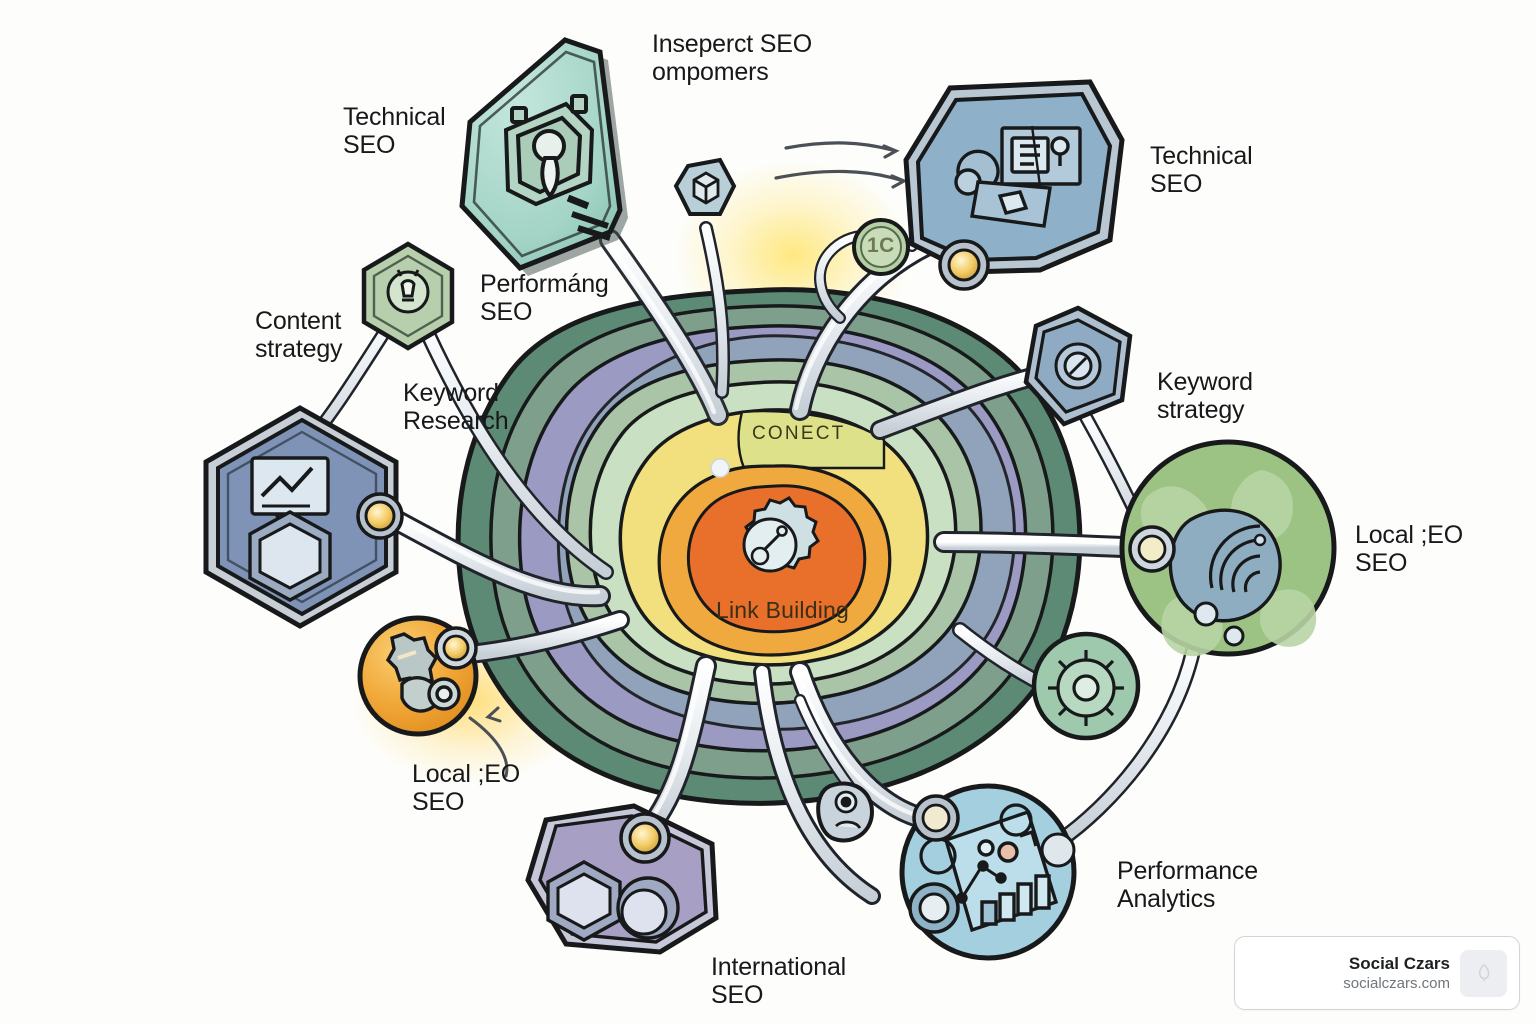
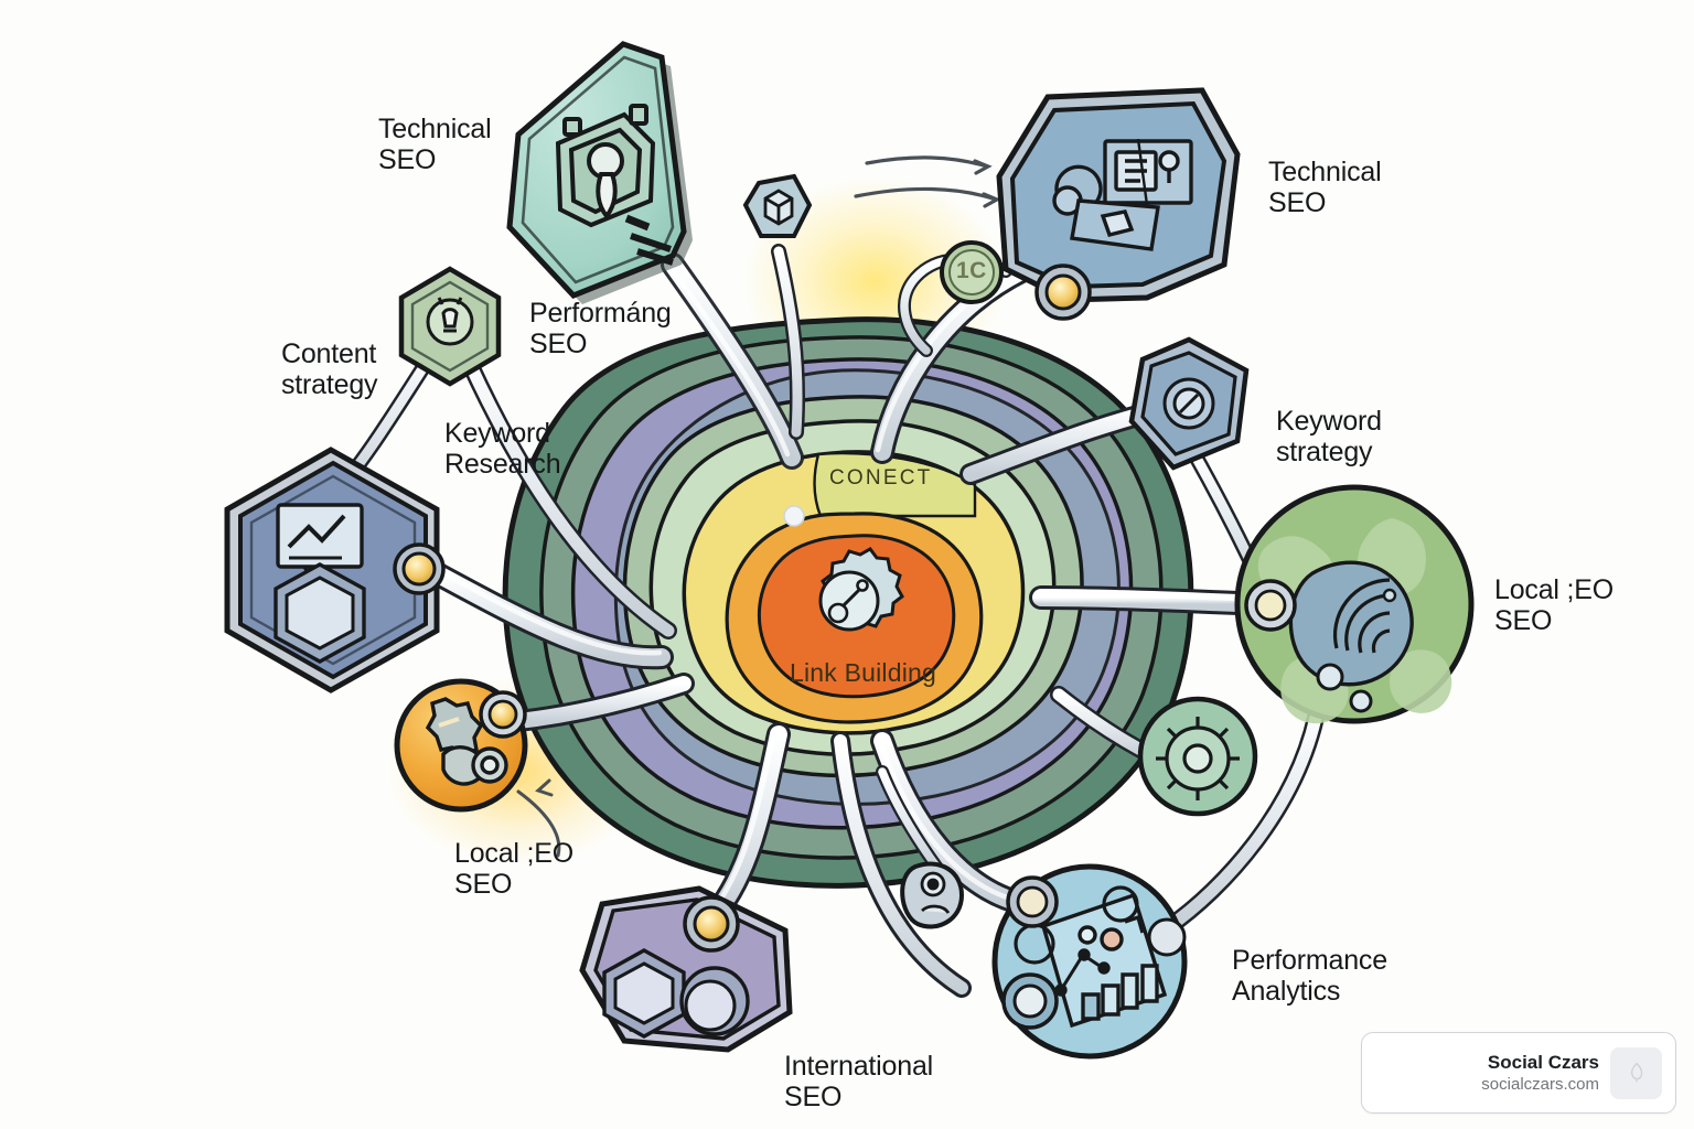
- Inseperct SEO
- ompomers
  Technical
  SEO
  Content
  strategy
  Performáng
  SEO
  Keyword
  Research
  Technical
  SEO
  Keyword
  strategy
  Local ;EO
  SEO
  Local ;EO
  SEO
  International
  SEO
  Performance
  Analytics
  CONECT
  Link Building
  1C
  Social Czars
  socialczars.com
